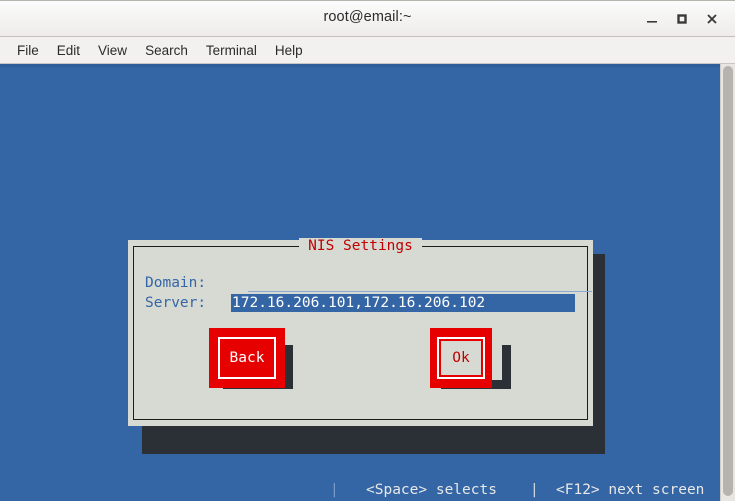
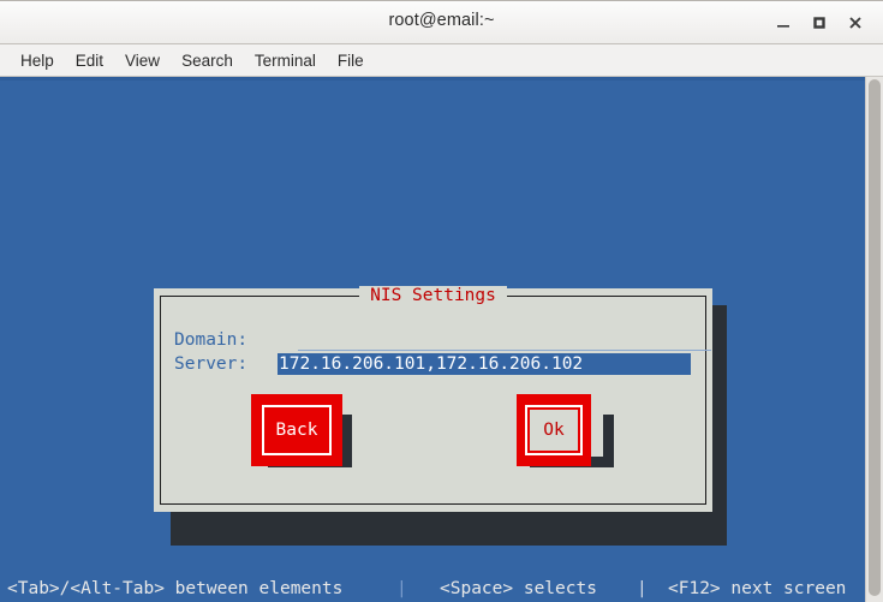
  root@email:~
- File
+ Help
  Edit
  View
  Search
  Terminal
- Help
+ File
  NIS Settings
  Domain:
  Server:
  172.16.206.101,172.16.206.102
  Back
  Ok
+ <Tab>/<Alt-Tab> between elements
  |
  <Space> selects
  |
  <F12> next screen
